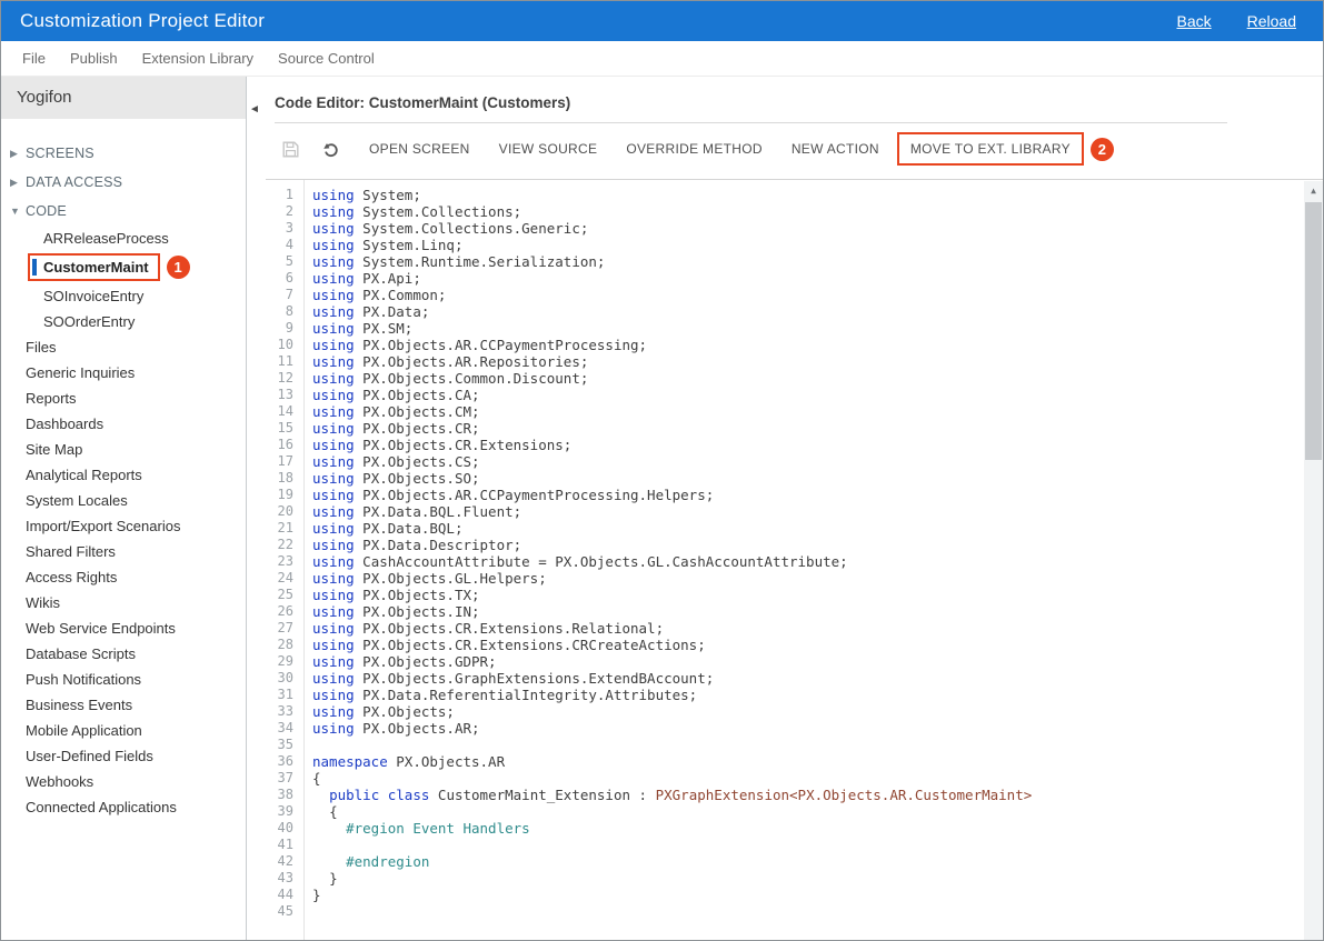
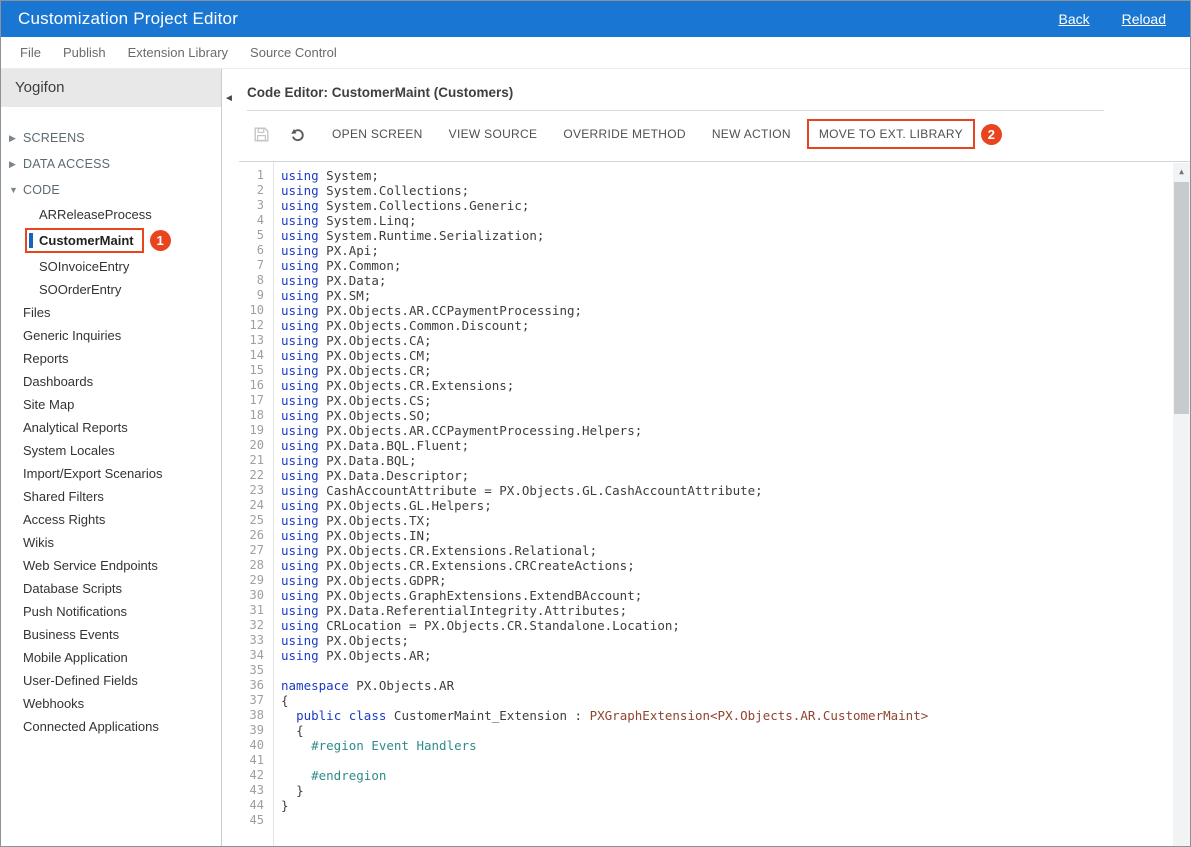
  Customization Project Editor
  Back
  Reload
  File
  Publish
  Extension Library
  Source Control
  ◄
  Yogifon
  ▶
  SCREENS
  ▶
  DATA ACCESS
  ▼
  CODE
  ARReleaseProcess
  CustomerMaint
  1
  SOInvoiceEntry
  SOOrderEntry
  Files
  Generic Inquiries
  Reports
  Dashboards
  Site Map
  Analytical Reports
  System Locales
  Import/Export Scenarios
  Shared Filters
  Access Rights
  Wikis
  Web Service Endpoints
  Database Scripts
  Push Notifications
  Business Events
  Mobile Application
  User-Defined Fields
  Webhooks
  Connected Applications
  Code Editor: CustomerMaint (Customers)
  OPEN SCREEN
  VIEW SOURCE
  OVERRIDE METHOD
  NEW ACTION
  MOVE TO EXT. LIBRARY
  2
  1
  using System;
  2
  using System.Collections;
  3
  using System.Collections.Generic;
  4
  using System.Linq;
  5
  using System.Runtime.Serialization;
  6
  using PX.Api;
  7
  using PX.Common;
  8
  using PX.Data;
  9
  using PX.SM;
  10
  using PX.Objects.AR.CCPaymentProcessing;
- 11
- using PX.Objects.AR.Repositories;
  12
  using PX.Objects.Common.Discount;
  13
  using PX.Objects.CA;
  14
  using PX.Objects.CM;
  15
  using PX.Objects.CR;
  16
  using PX.Objects.CR.Extensions;
  17
  using PX.Objects.CS;
  18
  using PX.Objects.SO;
  19
  using PX.Objects.AR.CCPaymentProcessing.Helpers;
  20
  using PX.Data.BQL.Fluent;
  21
  using PX.Data.BQL;
  22
  using PX.Data.Descriptor;
  23
  using CashAccountAttribute = PX.Objects.GL.CashAccountAttribute;
  24
  using PX.Objects.GL.Helpers;
  25
  using PX.Objects.TX;
  26
  using PX.Objects.IN;
  27
  using PX.Objects.CR.Extensions.Relational;
  28
  using PX.Objects.CR.Extensions.CRCreateActions;
  29
  using PX.Objects.GDPR;
  30
  using PX.Objects.GraphExtensions.ExtendBAccount;
  31
  using PX.Data.ReferentialIntegrity.Attributes;
+ 32
+ using CRLocation = PX.Objects.CR.Standalone.Location;
  33
  using PX.Objects;
  34
  using PX.Objects.AR;
  35
  36
  namespace PX.Objects.AR
  37
  {
  38
  public class CustomerMaint_Extension : PXGraphExtension<PX.Objects.AR.CustomerMaint>
  39
  {
  40
  #region Event Handlers
  41
  42
  #endregion
  43
  }
  44
  }
  45
  ▲
